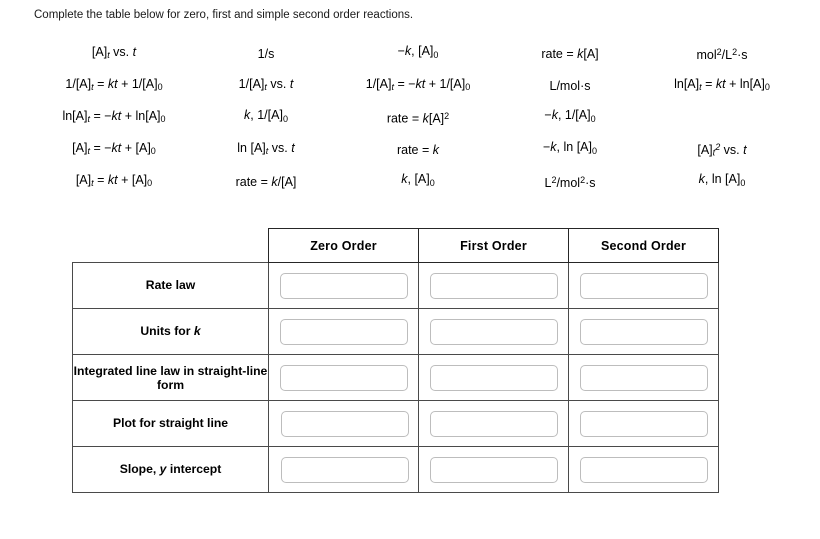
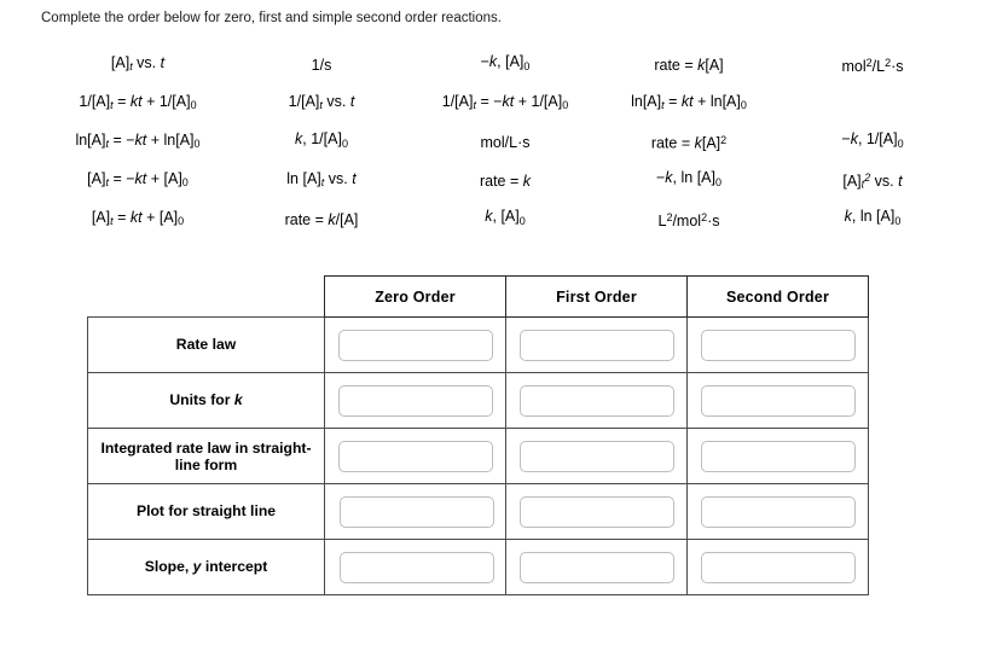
- Complete the table below for zero, first and simple second order reactions.
+ Complete the order below for zero, first and simple second order reactions.
  [A]t vs. t
  1/s
  −k, [A]0
  rate = k[A]
  mol2/L2·s
  1/[A]t = kt + 1/[A]0
  1/[A]t vs. t
  1/[A]t = −kt + 1/[A]0
- L/mol·s
  ln[A]t = kt + ln[A]0
  ln[A]t = −kt + ln[A]0
  k, 1/[A]0
+ mol/L·s
  rate = k[A]2
  −k, 1/[A]0
  [A]t = −kt + [A]0
  ln [A]t vs. t
  rate = k
  −k, ln [A]0
  [A]t2 vs. t
  [A]t = kt + [A]0
  rate = k/[A]
  k, [A]0
  L2/mol2·s
  k, ln [A]0
  	Zero Order	First Order	Second Order
  Rate law
  Units for k
- Integrated line law in straight-line form
+ Integrated rate law in straight-line form
  Plot for straight line
  Slope, y intercept
